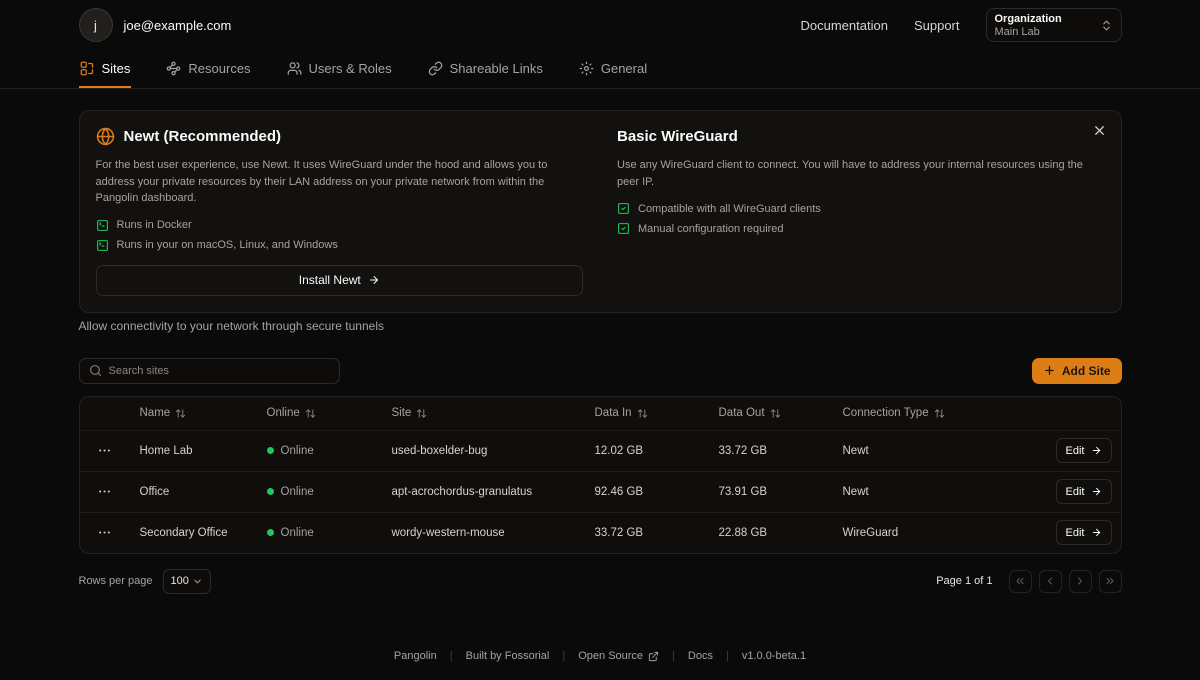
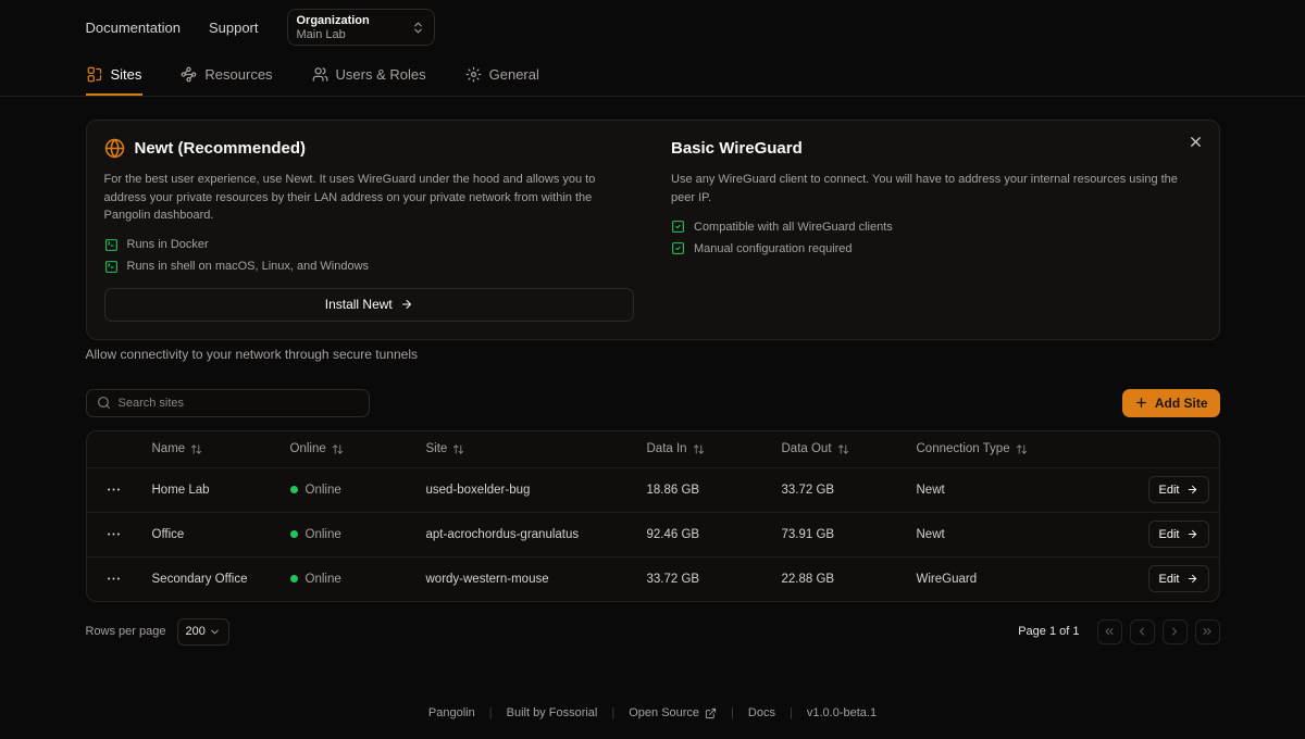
- j
- joe@example.com
  Documentation
  Support
  Organization
  Main Lab
  Sites
  Resources
  Users & Roles
- Shareable Links
  General
  Newt (Recommended)
  For the best user experience, use Newt. It uses WireGuard under the hood and allows you to address your private resources by their LAN address on your private network from within the Pangolin dashboard.
  Runs in Docker
- Runs in your on macOS, Linux, and Windows
+ Runs in shell on macOS, Linux, and Windows
  Install Newt
  Basic WireGuard
  Use any WireGuard client to connect. You will have to address your internal resources using the peer IP.
  Compatible with all WireGuard clients
  Manual configuration required
  Allow connectivity to your network through secure tunnels
  Search sites
  Add Site
  Name
  Online
  Site
  Data In
  Data Out
  Connection Type
  Home Lab
  Online
  used-boxelder-bug
- 12.02 GB
+ 18.86 GB
  33.72 GB
  Newt
  Edit
  Office
  Online
  apt-acrochordus-granulatus
  92.46 GB
  73.91 GB
  Newt
  Edit
  Secondary Office
  Online
  wordy-western-mouse
  33.72 GB
  22.88 GB
  WireGuard
  Edit
  Rows per page
- 100
+ 200
  Page 1 of 1
  Pangolin
  |
  Built by Fossorial
  |
  Open Source
  |
  Docs
  |
  v1.0.0-beta.1
